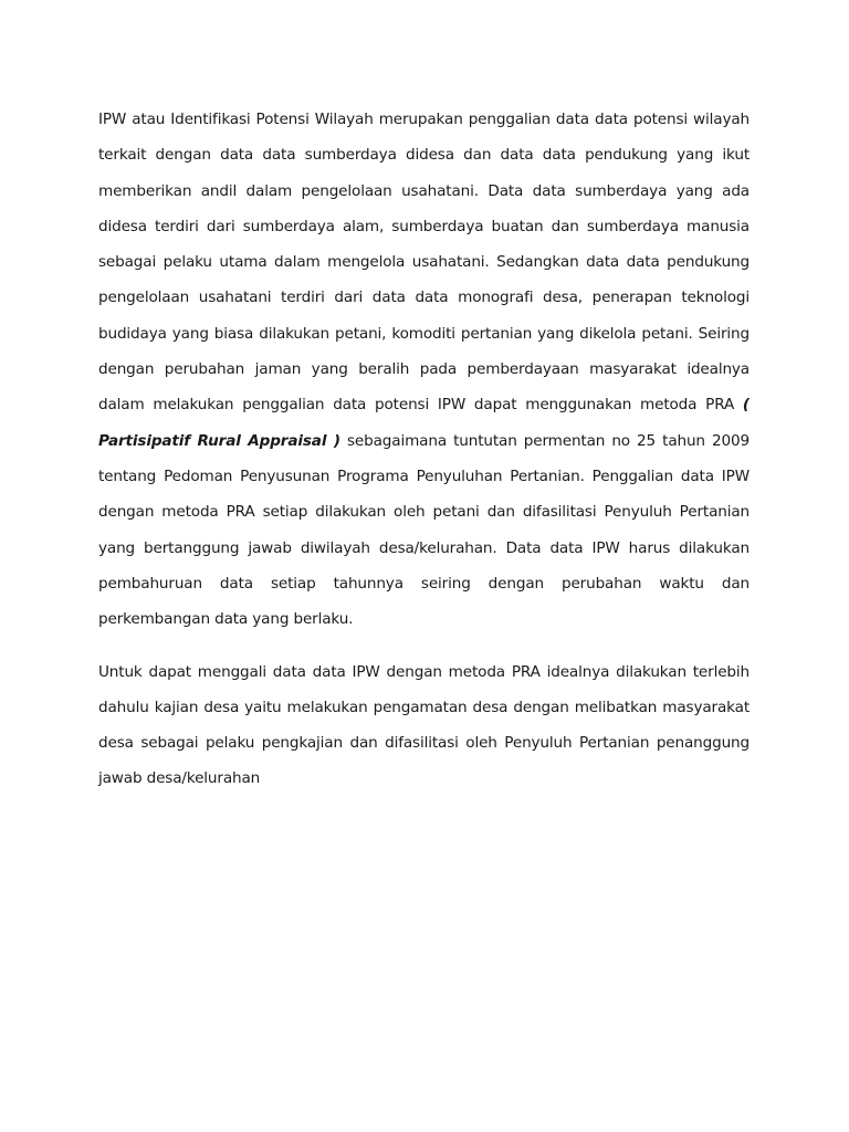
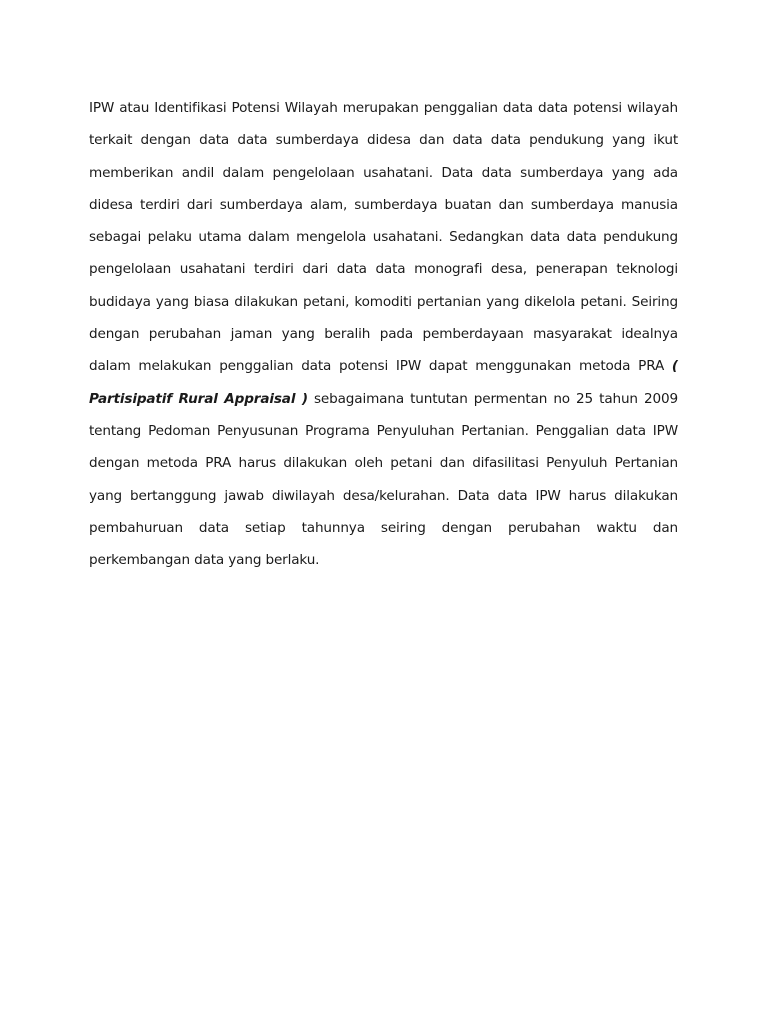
- IPW atau Identifikasi Potensi Wilayah merupakan penggalian data data potensi wilayah terkait dengan data data sumberdaya didesa dan data data pendukung yang ikut memberikan andil dalam pengelolaan usahatani. Data data sumberdaya yang ada didesa terdiri dari sumberdaya alam, sumberdaya buatan dan sumberdaya manusia sebagai pelaku utama dalam mengelola usahatani. Sedangkan data data pendukung pengelolaan usahatani terdiri dari data data monografi desa, penerapan teknologi budidaya yang biasa dilakukan petani, komoditi pertanian yang dikelola petani. Seiring dengan perubahan jaman yang beralih pada pemberdayaan masyarakat idealnya dalam melakukan penggalian data potensi IPW dapat menggunakan metoda PRA ( Partisipatif Rural Appraisal ) sebagaimana tuntutan permentan no 25 tahun 2009 tentang Pedoman Penyusunan Programa Penyuluhan Pertanian. Penggalian data IPW dengan metoda PRA setiap dilakukan oleh petani dan difasilitasi Penyuluh Pertanian yang bertanggung jawab diwilayah desa/kelurahan. Data data IPW harus dilakukan pembahuruan data setiap tahunnya seiring dengan perubahan waktu dan perkembangan data yang berlaku.
+ IPW atau Identifikasi Potensi Wilayah merupakan penggalian data data potensi wilayah terkait dengan data data sumberdaya didesa dan data data pendukung yang ikut memberikan andil dalam pengelolaan usahatani. Data data sumberdaya yang ada didesa terdiri dari sumberdaya alam, sumberdaya buatan dan sumberdaya manusia sebagai pelaku utama dalam mengelola usahatani. Sedangkan data data pendukung pengelolaan usahatani terdiri dari data data monografi desa, penerapan teknologi budidaya yang biasa dilakukan petani, komoditi pertanian yang dikelola petani. Seiring dengan perubahan jaman yang beralih pada pemberdayaan masyarakat idealnya dalam melakukan penggalian data potensi IPW dapat menggunakan metoda PRA ( Partisipatif Rural Appraisal ) sebagaimana tuntutan permentan no 25 tahun 2009 tentang Pedoman Penyusunan Programa Penyuluhan Pertanian. Penggalian data IPW dengan metoda PRA harus dilakukan oleh petani dan difasilitasi Penyuluh Pertanian yang bertanggung jawab diwilayah desa/kelurahan. Data data IPW harus dilakukan pembahuruan data setiap tahunnya seiring dengan perubahan waktu dan perkembangan data yang berlaku.
- Untuk dapat menggali data data IPW dengan metoda PRA idealnya dilakukan terlebih dahulu kajian desa yaitu melakukan pengamatan desa dengan melibatkan masyarakat desa sebagai pelaku pengkajian dan difasilitasi oleh Penyuluh Pertanian penanggung jawab desa/kelurahan
